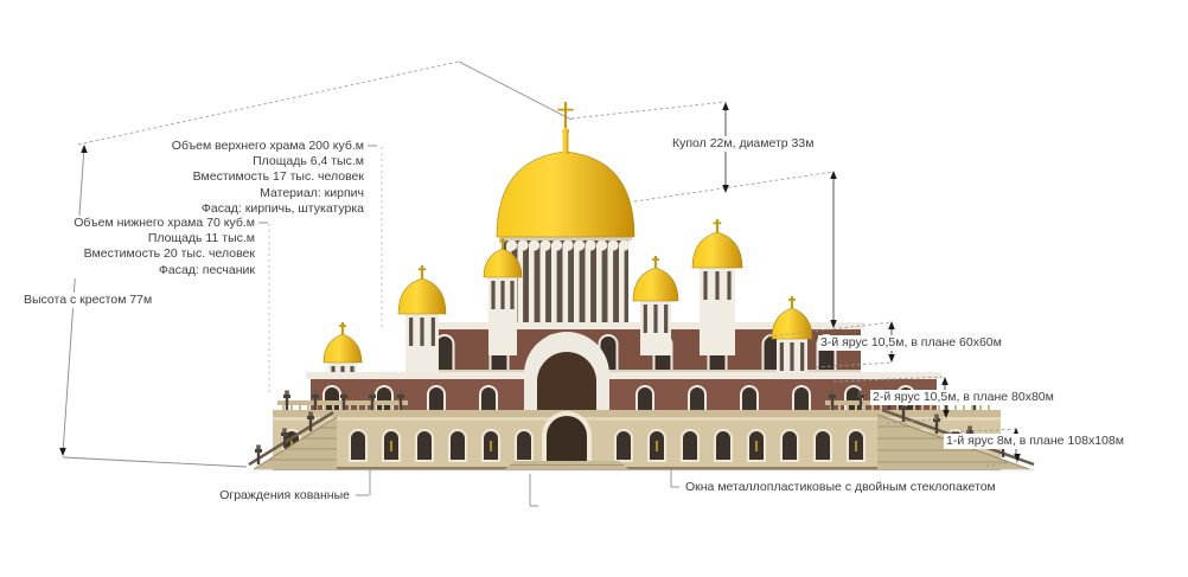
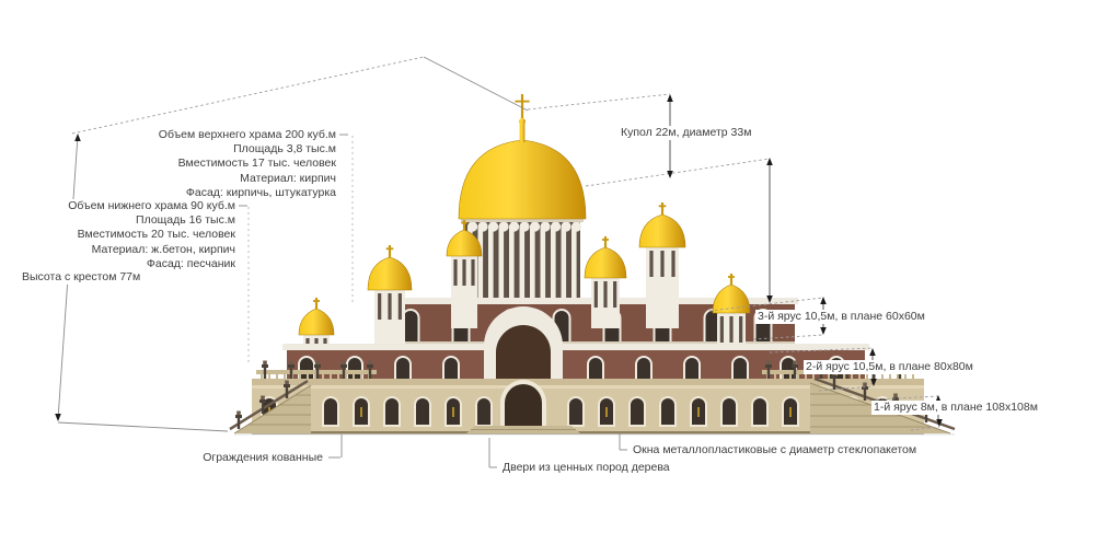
  Объем верхнего храма 200 куб.м
- Площадь 6,4 тыс.м
+ Площадь 3,8 тыс.м
  Вместимость 17 тыс. человек
  Материал: кирпич
  Фасад: кирпичь, штукатурка
- Объем нижнего храма 70 куб.м
+ Объем нижнего храма 90 куб.м
- Площадь 11 тыс.м
+ Площадь 16 тыс.м
  Вместимость 20 тыс. человек
+ Материал: ж.бетон, кирпич
  Фасад: песчаник
  Высота с крестом 77м
  Купол 22м, диаметр 33м
  3-й ярус 10,5м, в плане 60х60м
  2-й ярус 10,5м, в плане 80х80м
  1-й ярус 8м, в плане 108х108м
  Ограждения кованные
+ Двери из ценных пород дерева
- Окна металлопластиковые с двойным стеклопакетом
+ Окна металлопластиковые с диаметр стеклопакетом
